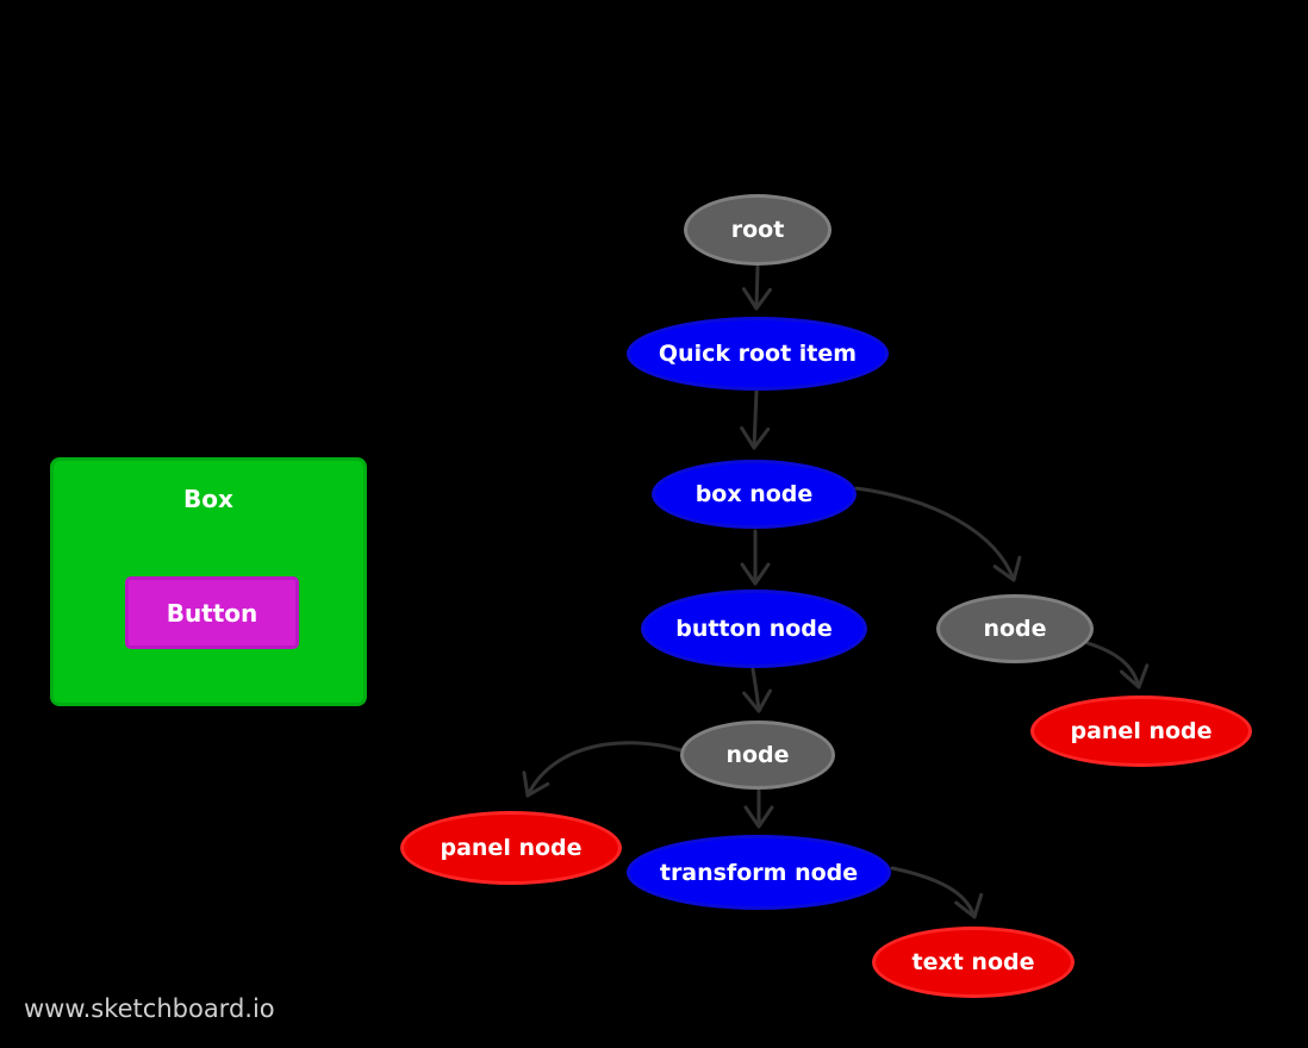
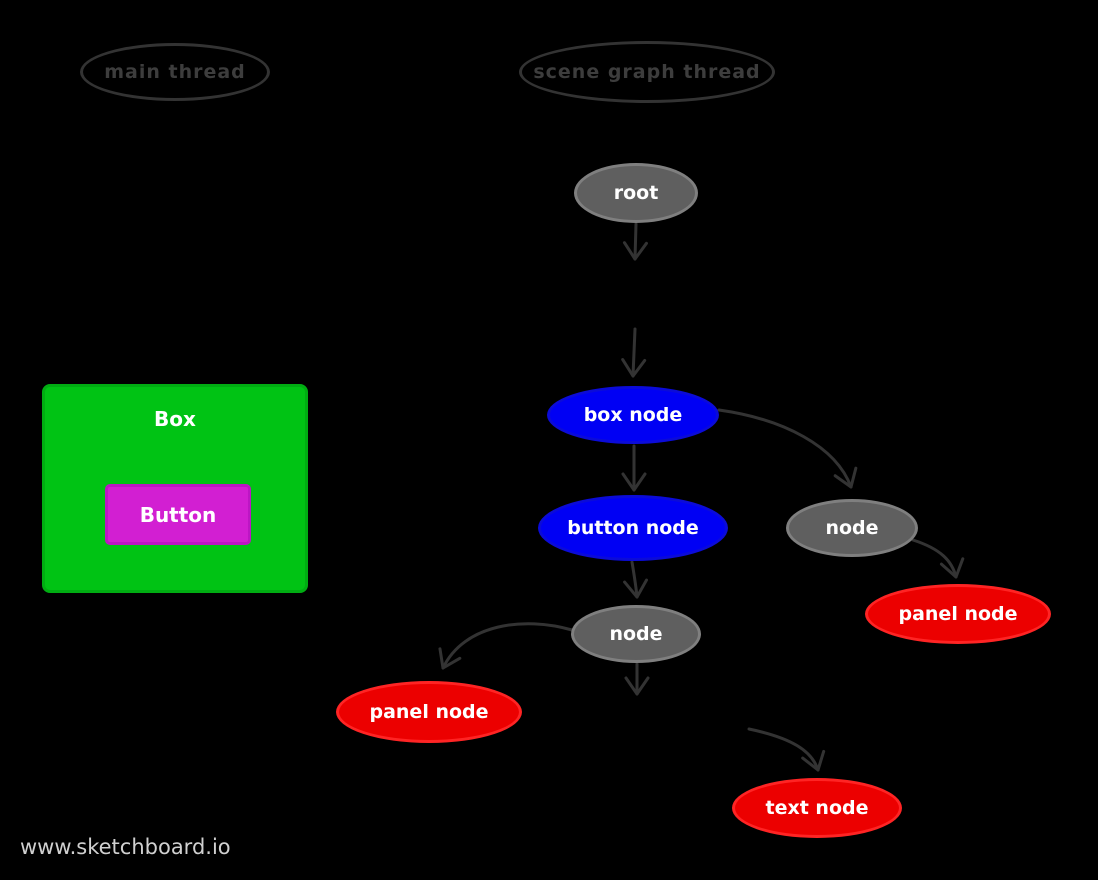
+ main thread
+ scene graph thread
  Box
  Button
  root
- Quick root item
  box node
  button node
  node
  panel node
  node
  panel node
- transform node
  text node
  www.sketchboard.io
